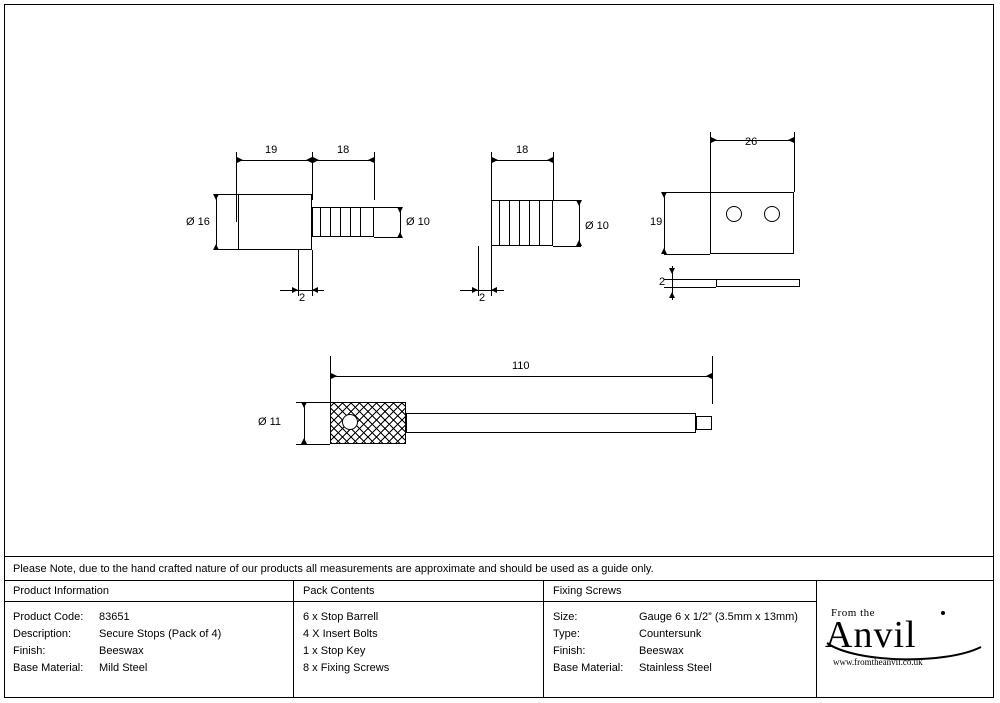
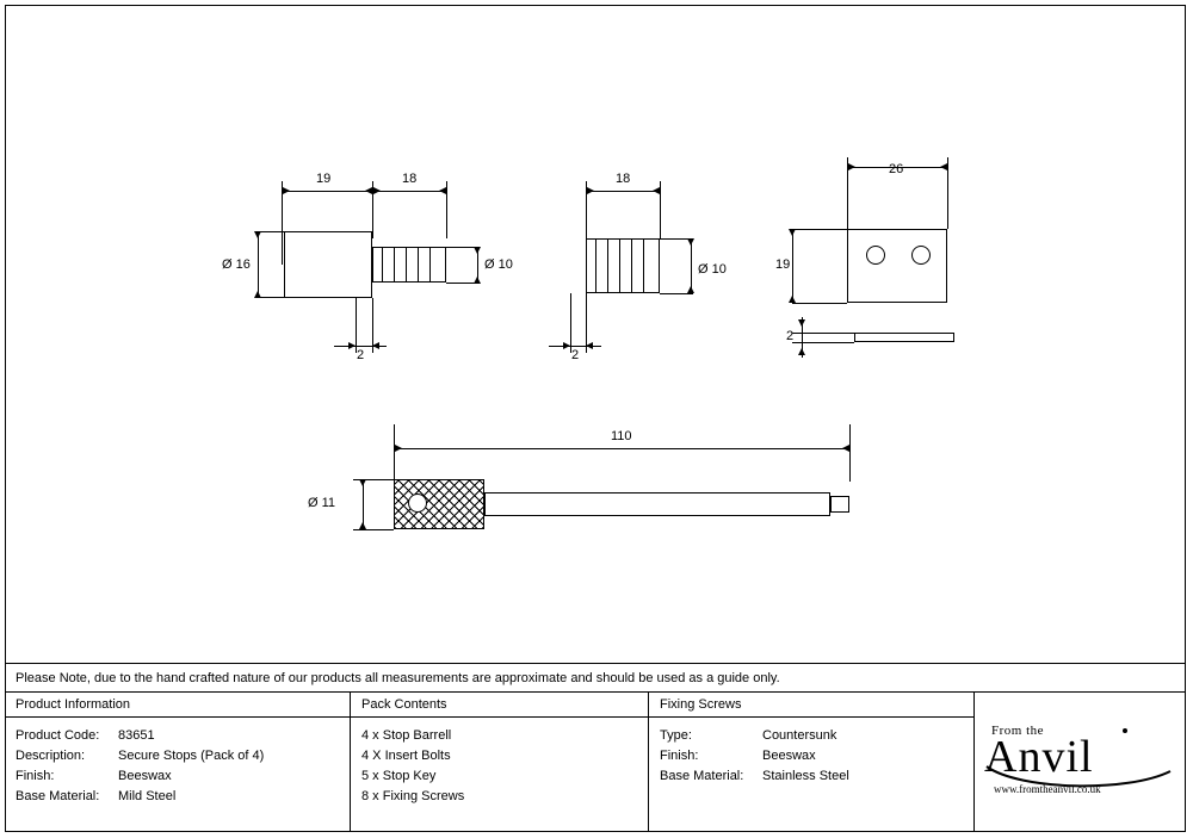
  19
  18
  Ø 16
  Ø 10
  2
  18
  Ø 10
  2
  26
  19
  2
  110
  Ø 11
  Please Note, due to the hand crafted nature of our products all measurements are approximate and should be used as a guide only.
  Product Information
  Product Code:
  83651
  Description:
  Secure Stops (Pack of 4)
  Finish:
  Beeswax
  Base Material:
  Mild Steel
  Pack Contents
- 6 x Stop Barrell
+ 4 x Stop Barrell
  4 X Insert Bolts
- 1 x Stop Key
+ 5 x Stop Key
  8 x Fixing Screws
  Fixing Screws
- Size:
- Gauge 6 x 1/2” (3.5mm x 13mm)
  Type:
  Countersunk
  Finish:
  Beeswax
  Base Material:
  Stainless Steel
  From the
  Anvil
  www.fromtheanvil.co.uk
